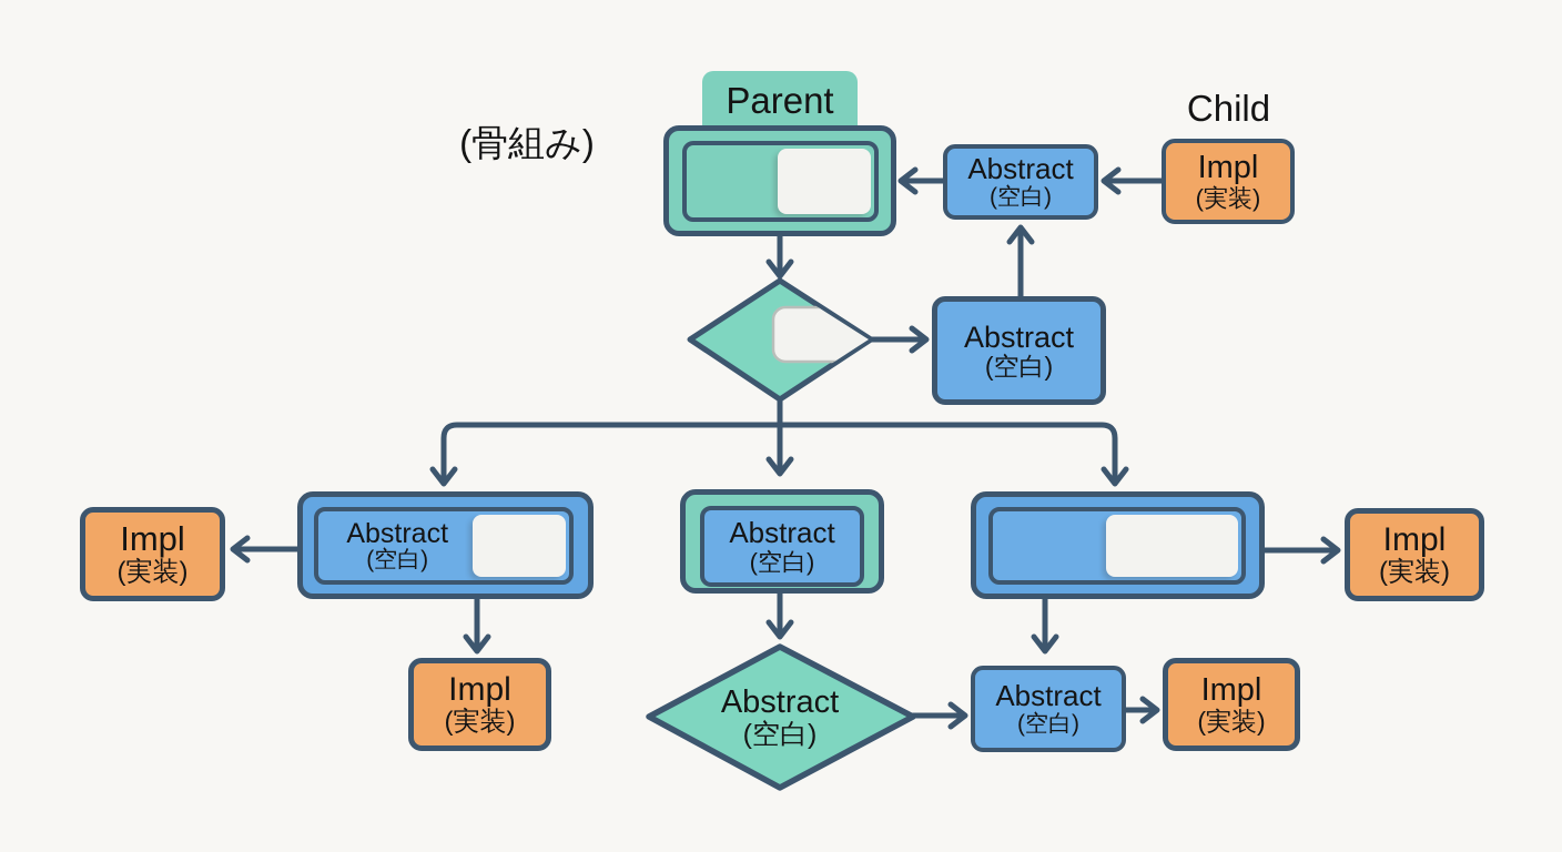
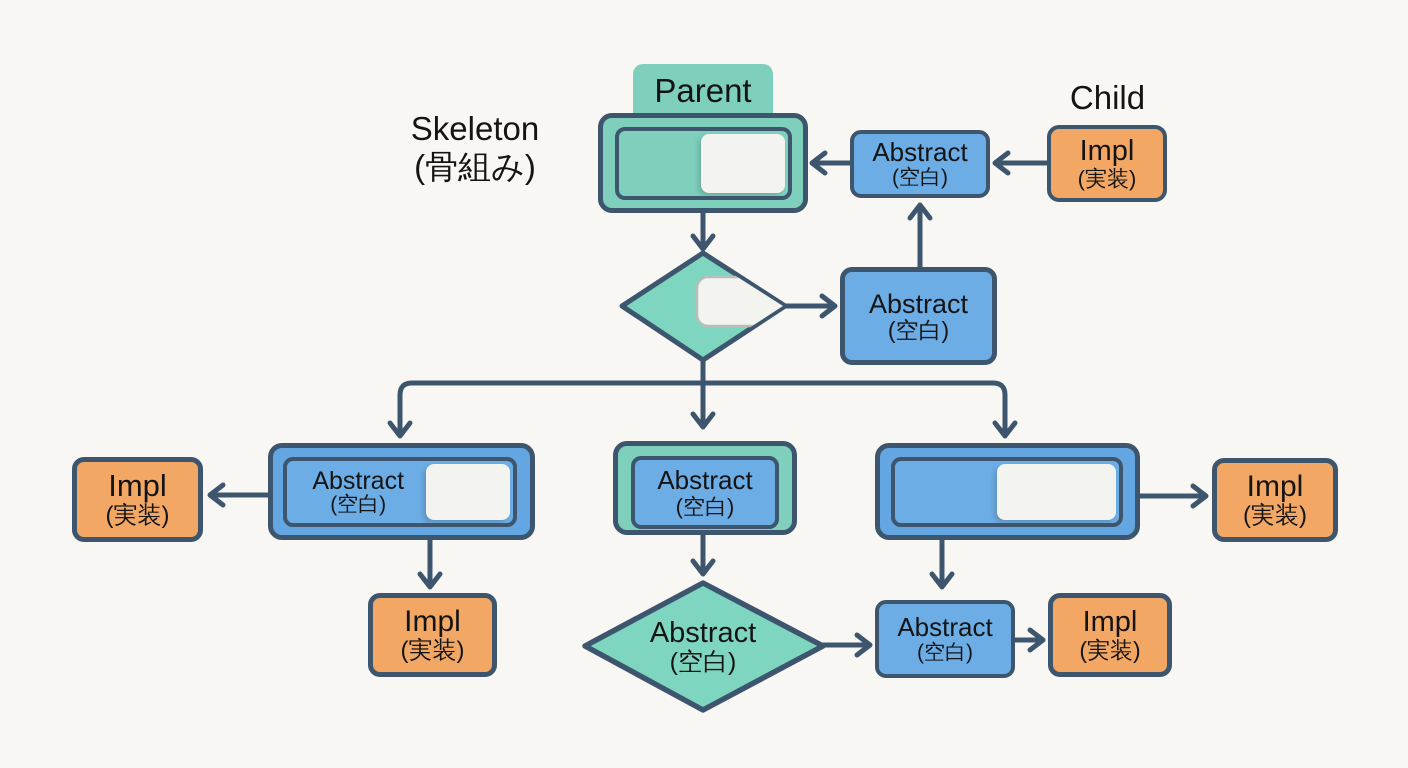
+ Skeleton
  (骨組み)
  Child
  Parent
  Abstract
  (空白)
  Impl
  (実装)
  Abstract
  (空白)
  Impl
  (実装)
  Abstract
  (空白)
  Impl
  (実装)
  Abstract
  (空白)
  Abstract
  (空白)
  Impl
  (実装)
  Abstract
  (空白)
  Impl
  (実装)
